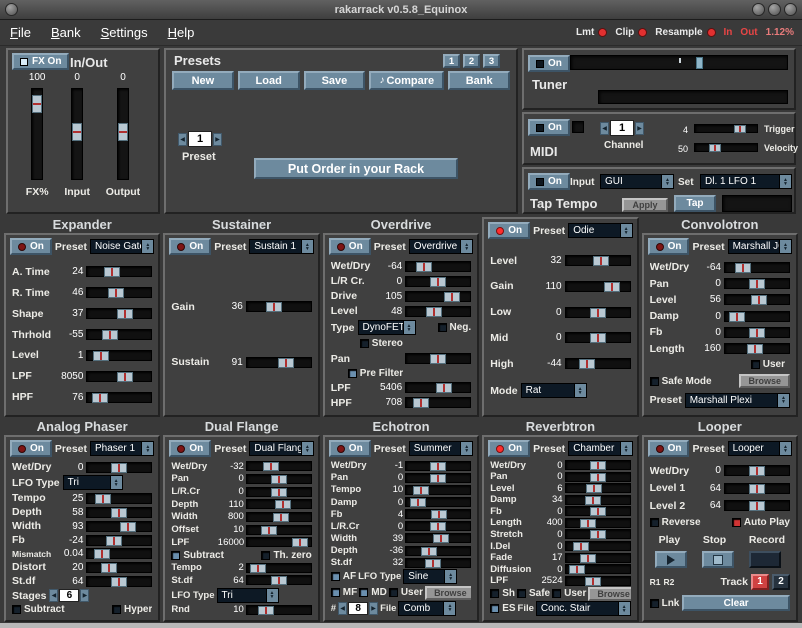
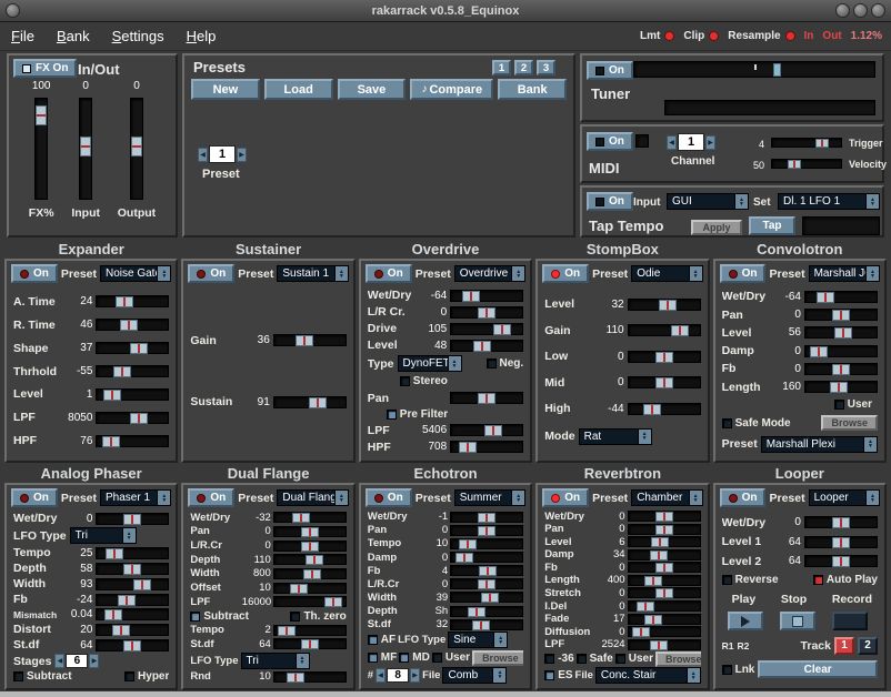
  rakarrack v0.5.8_Equinox
  File
  Bank
  Settings
  Help
  Lmt
  Clip
  Resample
  In
  Out
  1.12%
  FX On
  In/Out
  100
  FX%
  0
  Input
  0
  Output
  Presets
  1
  2
  3
  New
  Load
  Save
  ♪
  Compare
  Bank
  1
  Preset
- Put Order in your Rack
  On
  Tuner
  On
  1
  Channel
  MIDI
  4
  Trigger
  50
  Velocity
  On
  Input
  GUI
  Set
  Dl. 1 LFO 1
  Tap Tempo
  Apply
  Tap
  Expander
  On
  Preset
  Noise Gat
  A. Time
  24
  R. Time
  46
  Shape
  37
  Thrhold
  -55
  Level
  1
  LPF
  8050
  HPF
  76
  Sustainer
  On
  Preset
  Sustain 1
  Gain
  36
  Sustain
  91
  Overdrive
  On
  Preset
  Overdrive
  Wet/Dry
  -64
  L/R Cr.
  0
  Drive
  105
  Level
  48
  Type
  DynoFE
  Neg.
  Stereo
  Pan
  Pre Filter
  LPF
  5406
  HPF
  708
+ StompBox
  On
  Preset
  Odie
  Level
  32
  Gain
  110
  Low
  0
  Mid
  0
  High
  -44
  Mode
  Rat
  Convolotron
  On
  Preset
  Marshall J
  Wet/Dry
  -64
  Pan
  0
  Level
  56
  Damp
  0
  Fb
  0
  Length
  160
  User
  Safe Mode
  Browse
  Preset
  Marshall Plexi
  Analog Phaser
  On
  Preset
  Phaser 1
  Wet/Dry
  0
  LFO Type
  Tri
  Tempo
  25
  Depth
  58
  Width
  93
  Fb
  -24
  Mismatch
  0.04
  Distort
  20
  St.df
  64
  Stages
  6
  Subtract
  Hyper
  Dual Flange
  On
  Preset
  Dual Flan
  Wet/Dry
  -32
  Pan
  0
  L/R.Cr
  0
  Depth
  110
  Width
  800
  Offset
  10
  LPF
  16000
  Subtract
  Th. zero
  Tempo
  2
  St.df
  64
  LFO Type
  Tri
  Rnd
  10
  Echotron
  On
  Preset
  Summer
  Wet/Dry
  -1
  Pan
  0
  Tempo
  10
  Damp
  0
  Fb
  4
  L/R.Cr
  0
  Width
  39
  Depth
- -36
+ Sh
  St.df
  32
  AF
  LFO Type
  Sine
  MF
  MD
  User
  Browse
  #
  8
  File
  Comb
  Reverbtron
  On
  Preset
  Chamber
  Wet/Dry
  0
  Pan
  0
  Level
  6
  Damp
  34
  Fb
  0
  Length
  400
  Stretch
  0
  I.Del
  0
  Fade
  17
  Diffusion
  0
  LPF
  2524
- Sh
+ -36
  Safe
  User
  Browse
  ES
  File
  Conc. Stair
  Looper
  On
  Preset
  Looper
  Wet/Dry
  0
  Level 1
  64
  Level 2
  64
  Reverse
  Auto Play
  Play
  Stop
  Record
  R1
  R2
  Track
  1
  2
  Lnk
  Clear
